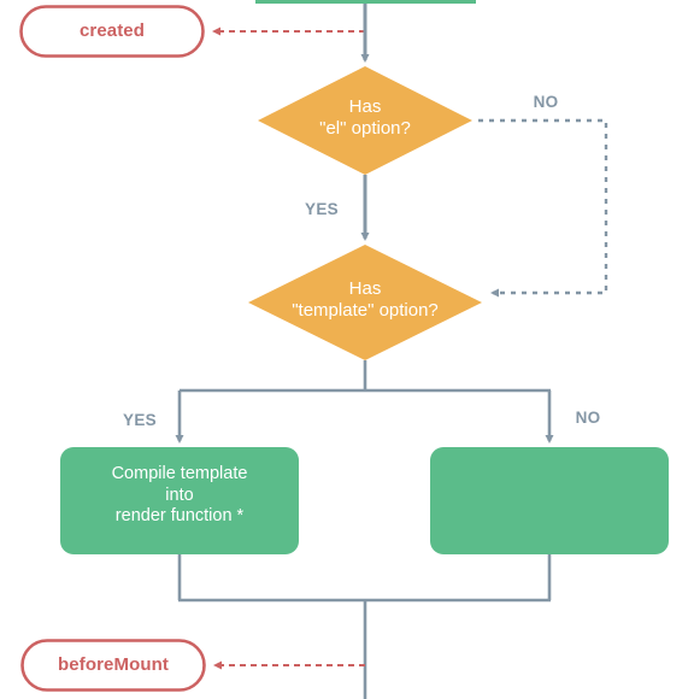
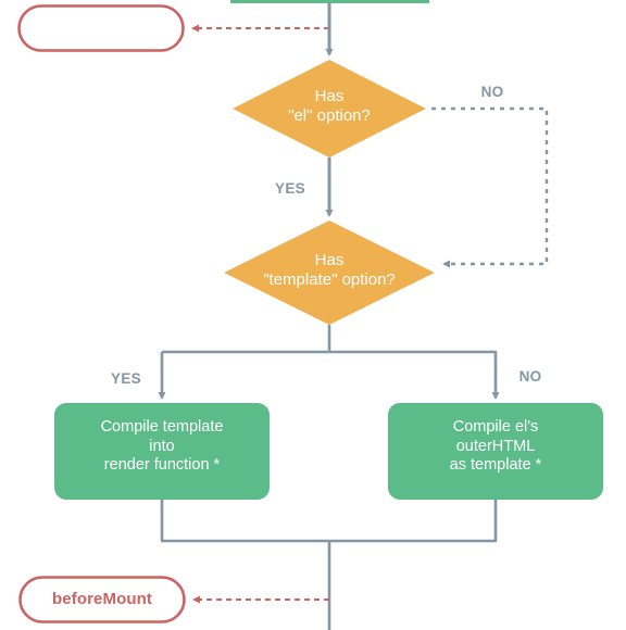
- created
  Has
  "el" option?
  Has
  "template" option?
  Compile template
  into
  render function *
+ Compile el's
+ outerHTML
+ as template *
  beforeMount
  NO
  YES
  YES
  NO
